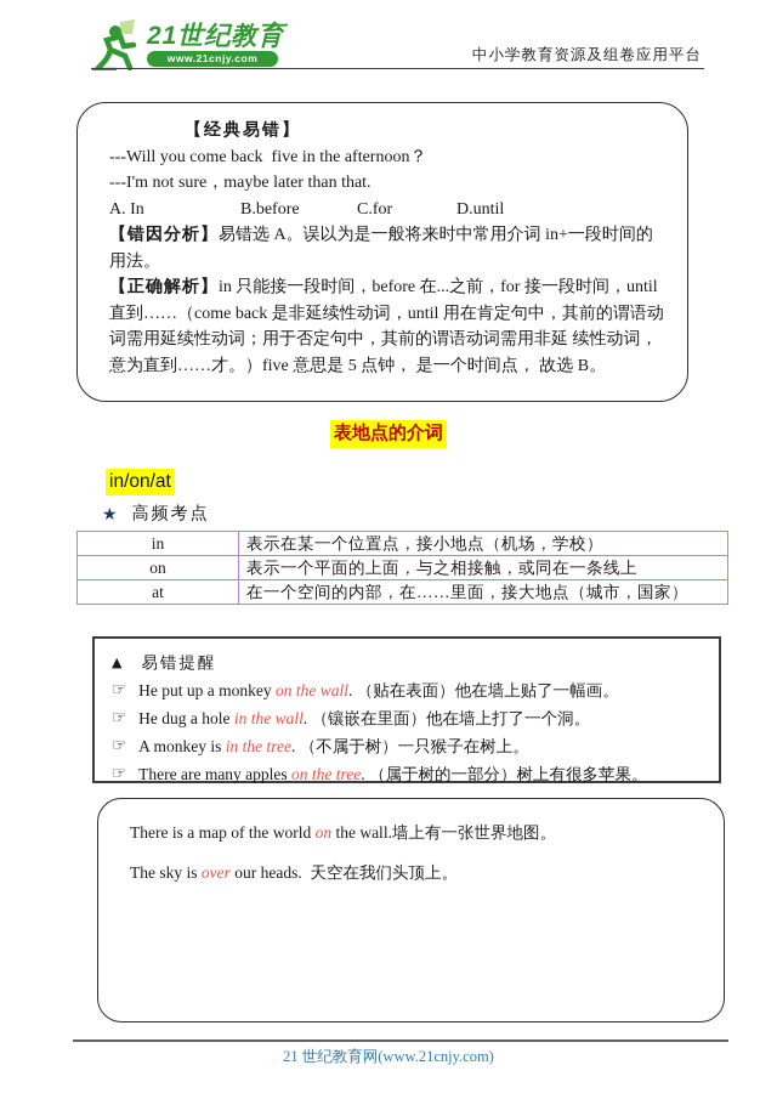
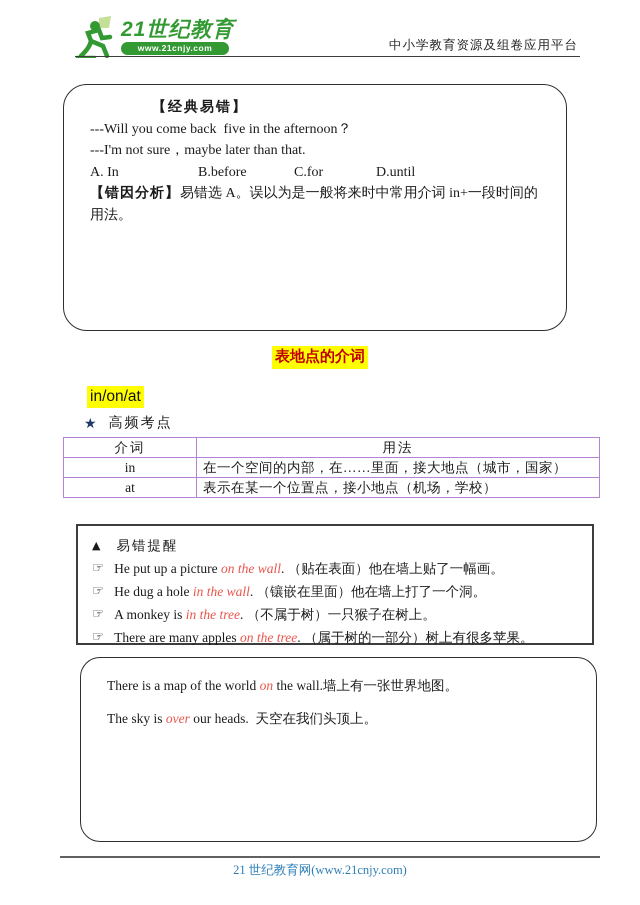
  21世纪教育
  www.21cnjy.com
  中小学教育资源及组卷应用平台
  【经典易错】
  ---Will you come back five in the afternoon？
  ---I'm not sure，maybe later than that.
  A. In
  B.before
  C.for
  D.until
  【错因分析】易错选 A。误以为是一般将来时中常用介词 in+一段时间的用法。
- 【正确解析】in 只能接一段时间，before 在...之前，for 接一段时间，until 直到……（come back 是非延续性动词，until 用在肯定句中，其前的谓语动词需用延续性动词；用于否定句中，其前的谓语动词需用非延 续性动词，意为直到……才。）five 意思是 5 点钟， 是一个时间点， 故选 B。
  表地点的介词
  in/on/at
  ★
  高频考点
+ 介词	用法
- in	表示在某一个位置点，接小地点（机场，学校）
+ in	在一个空间的内部，在……里面，接大地点（城市，国家）
- on	表示一个平面的上面，与之相接触，或同在一条线上
- at	在一个空间的内部，在……里面，接大地点（城市，国家）
+ at	表示在某一个位置点，接小地点（机场，学校）
  ▲
  易错提醒
  ☞
- He put up a monkey on the wall. （贴在表面）他在墙上贴了一幅画。
+ He put up a picture on the wall. （贴在表面）他在墙上贴了一幅画。
  ☞
  He dug a hole in the wall. （镶嵌在里面）他在墙上打了一个洞。
  ☞
  A monkey is in the tree. （不属于树）一只猴子在树上。
  ☞
  There are many apples on the tree. （属于树的一部分）树上有很多苹果。
  There is a map of the world on the wall.墙上有一张世界地图。
  The sky is over our heads. 天空在我们头顶上。
  21 世纪教育网(www.21cnjy.com)
